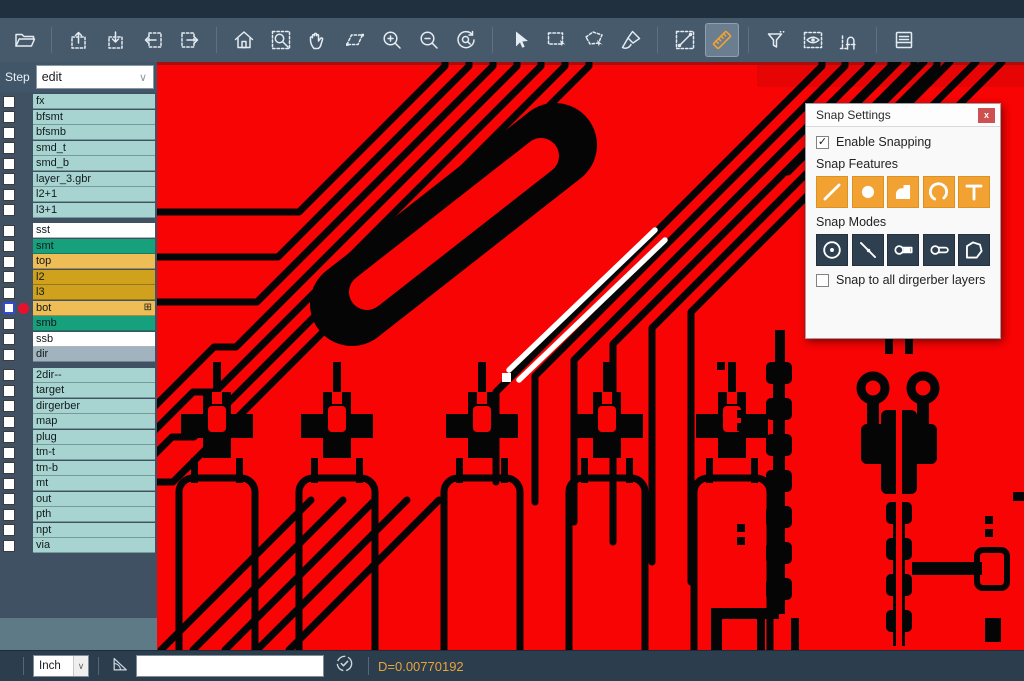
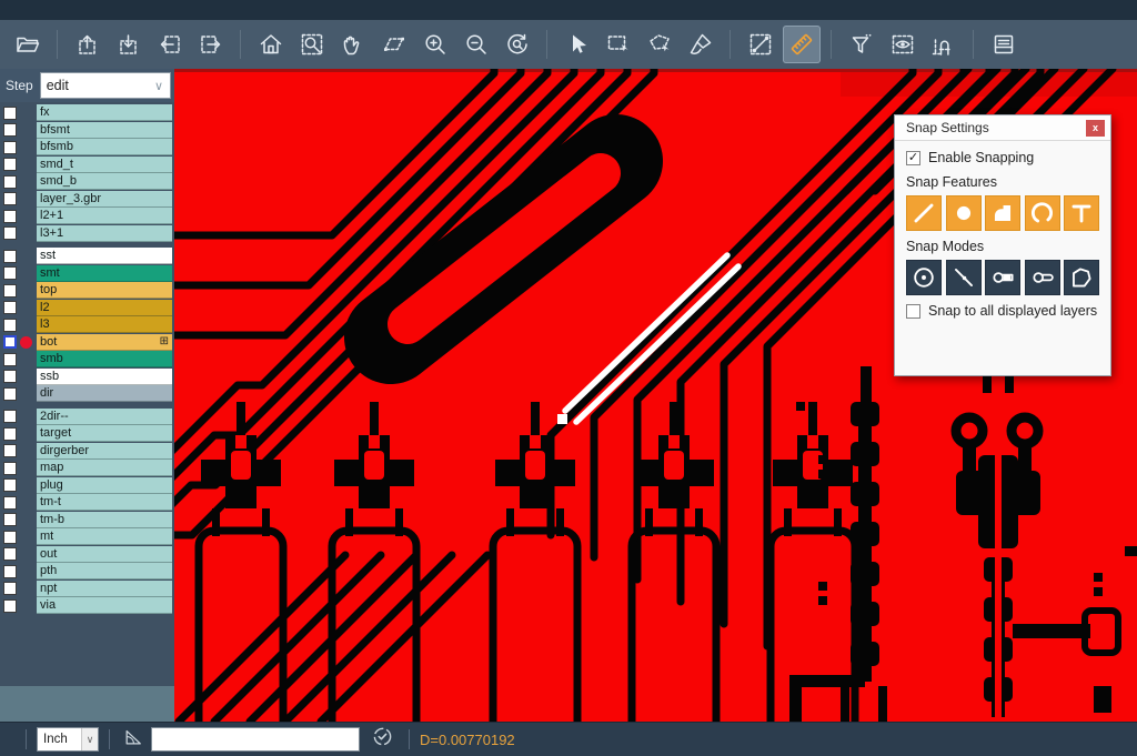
  Step
  edit
  ∨
  fx
  bfsmt
  bfsmb
  smd_t
  smd_b
  layer_3.gbr
  l2+1
  l3+1
  sst
  smt
  top
  l2
  l3
  bot
  ⊞
  smb
  ssb
  dir
  2dir--
  target
  dirgerber
  map
  plug
  tm-t
  tm-b
  mt
  out
  pth
  npt
  via
  Snap Settings
  x
  ✓
  Enable Snapping
  Snap Features
  Snap Modes
- Snap to all dirgerber layers
+ Snap to all displayed layers
  Inch
  ∨
  D=0.00770192
